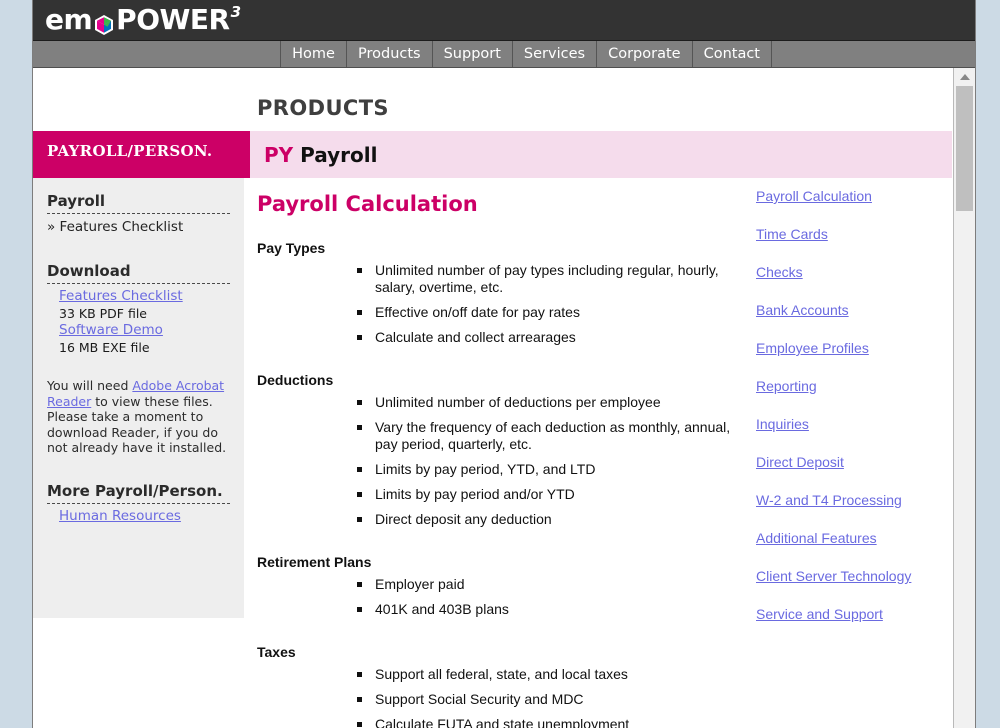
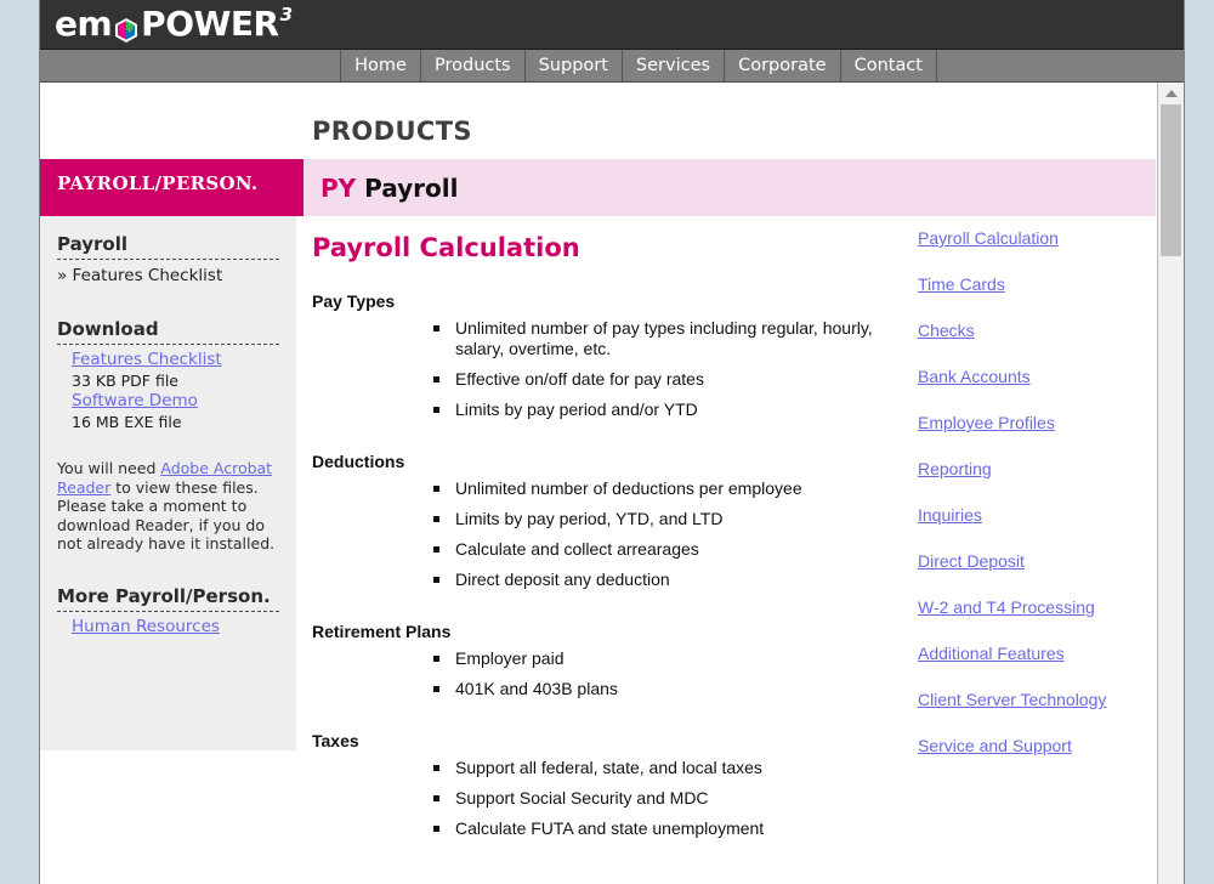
  em
  POWER
  3
  Home
  Products
  Support
  Services
  Corporate
  Contact
  PRODUCTS
  PAYROLL/PERSON.
  Payroll
  » Features Checklist
  Download
  Features Checklist
  33 KB PDF file
  Software Demo
  16 MB EXE file
  You will need Adobe Acrobat Reader to view these files. Please take a moment to download Reader, if you do not already have it installed.
  More Payroll/Person.
  Human Resources
  PY
  Payroll
  Payroll Calculation
  Pay Types
  Unlimited number of pay types including regular, hourly, salary, overtime, etc.
  Effective on/off date for pay rates
- Calculate and collect arrearages
+ Limits by pay period and/or YTD
  Deductions
  Unlimited number of deductions per employee
- Vary the frequency of each deduction as monthly, annual, pay period, quarterly, etc.
  Limits by pay period, YTD, and LTD
- Limits by pay period and/or YTD
+ Calculate and collect arrearages
  Direct deposit any deduction
  Retirement Plans
  Employer paid
  401K and 403B plans
  Taxes
  Support all federal, state, and local taxes
  Support Social Security and MDC
  Calculate FUTA and state unemployment
  Payroll Calculation
  Time Cards
  Checks
  Bank Accounts
  Employee Profiles
  Reporting
  Inquiries
  Direct Deposit
  W-2 and T4 Processing
  Additional Features
  Client Server Technology
  Service and Support
